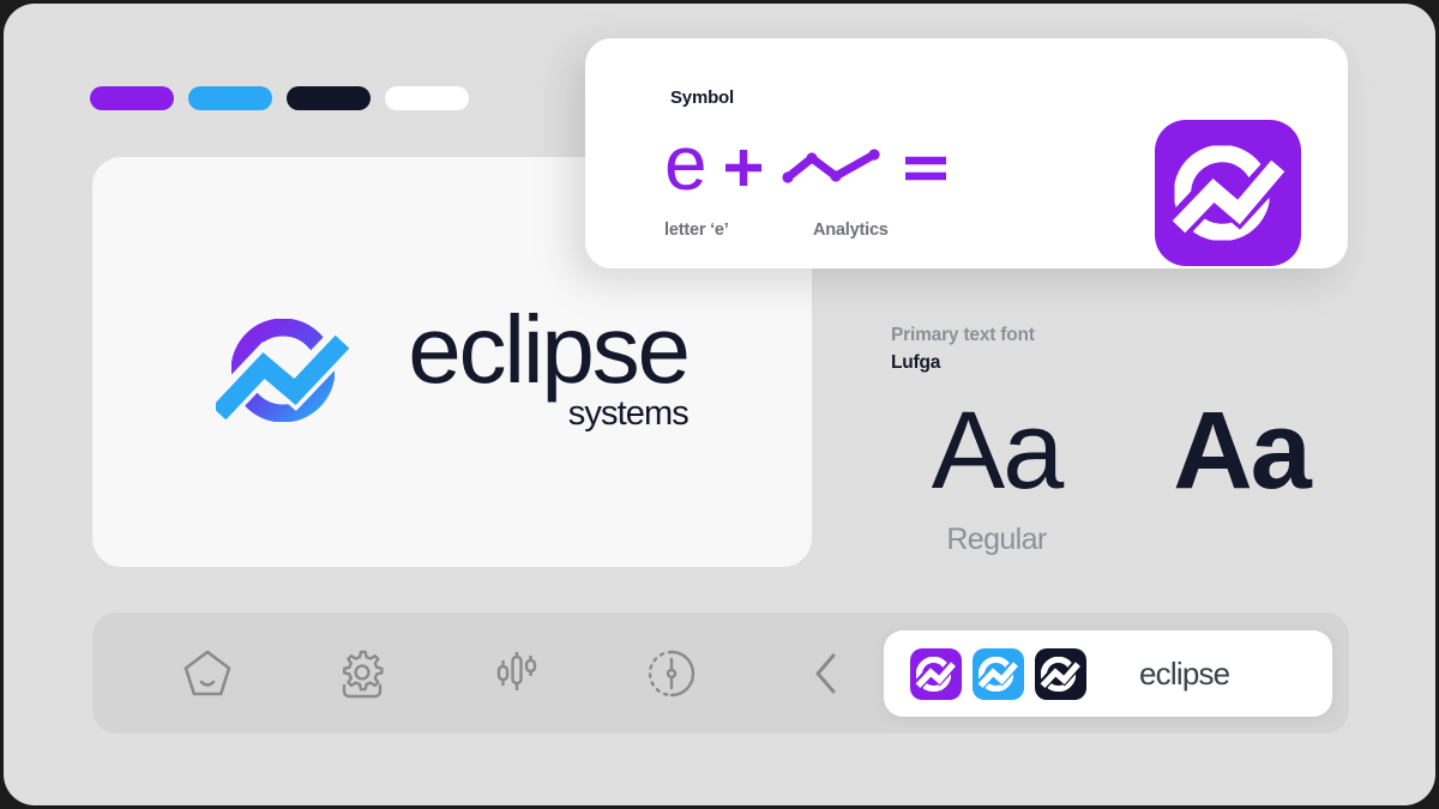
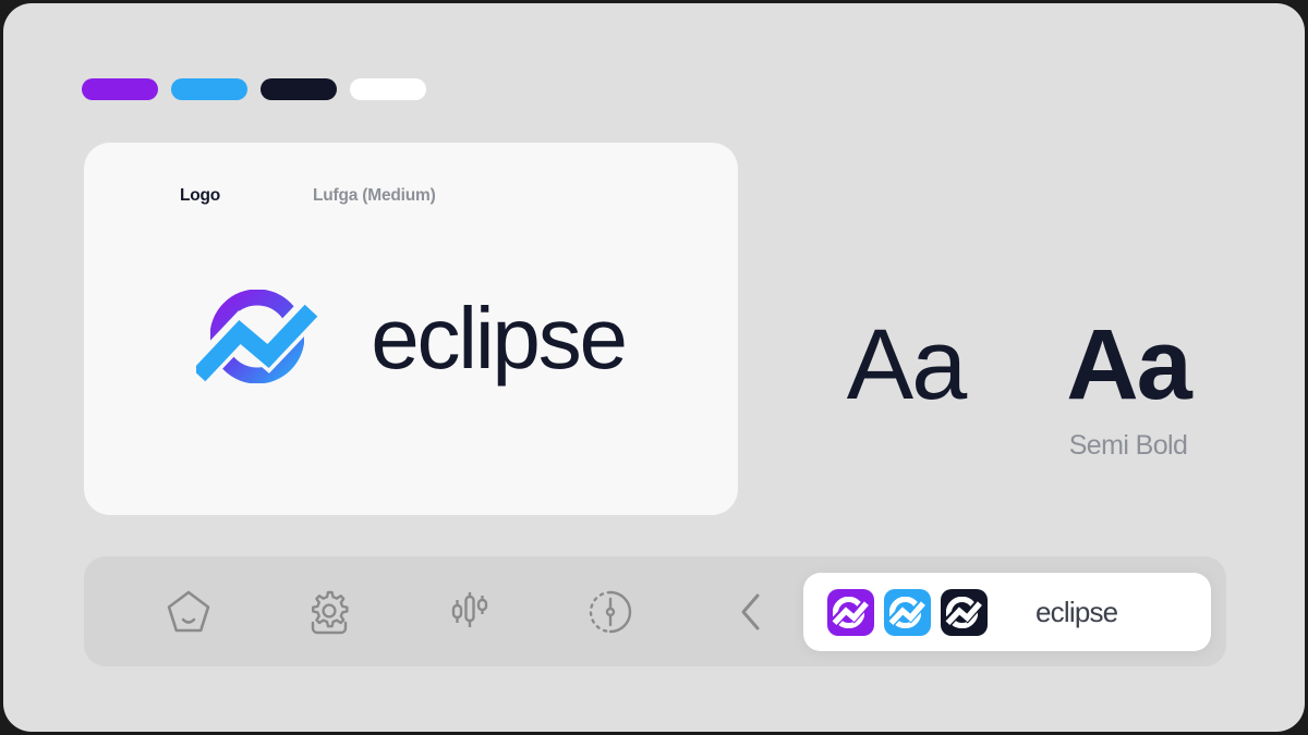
+ Logo
+ Lufga (Medium)
  eclipse
- systems
- Primary text font
- Lufga
  Aa
- Regular
  Aa
+ Semi Bold
  eclipse
- Symbol
- e
- letter ‘e’
- Analytics
